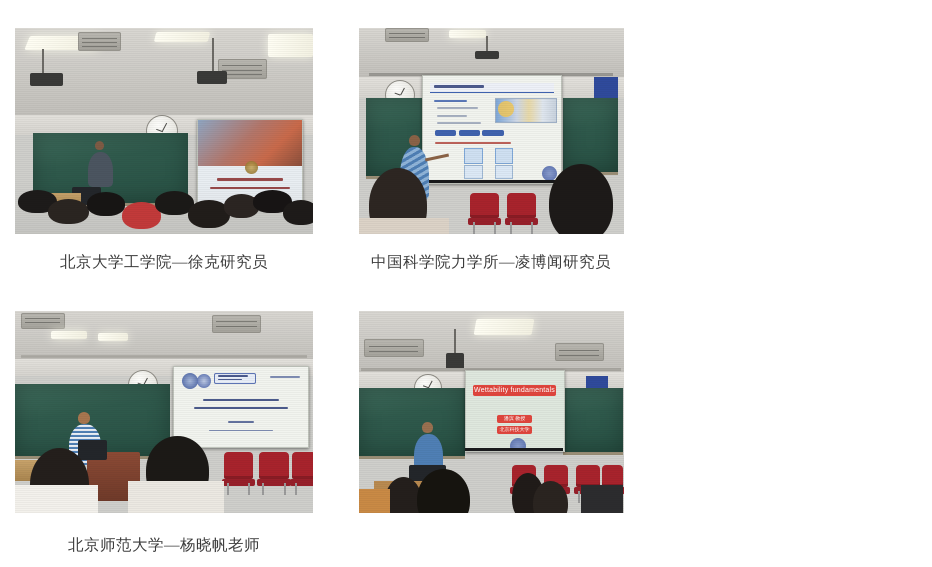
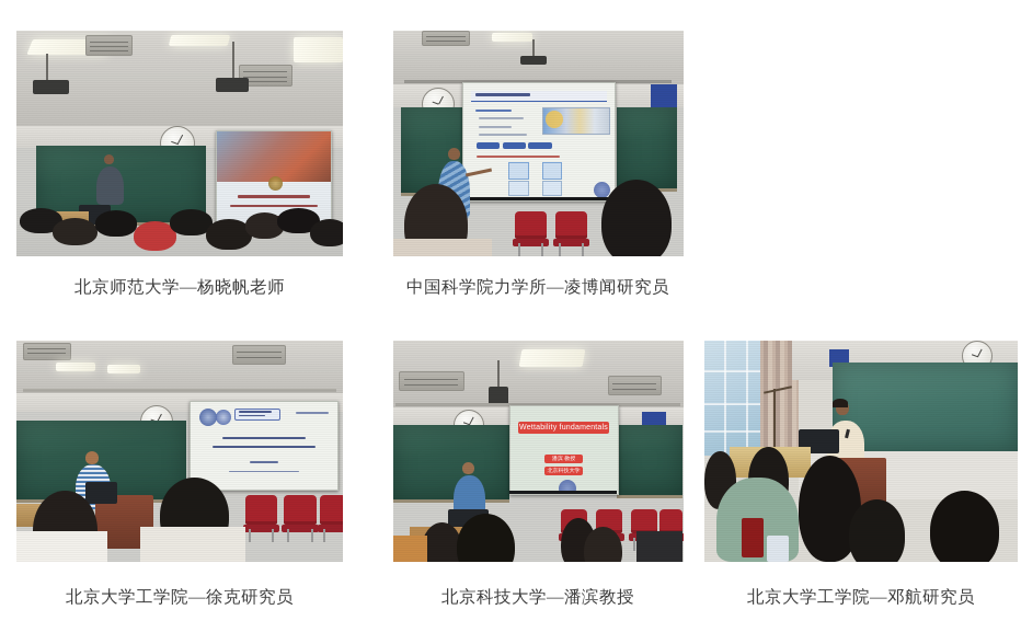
- 北京大学工学院—徐克研究员
+ 北京师范大学—杨晓帆老师
  中国科学院力学所—凌博闻研究员
- 北京师范大学—杨晓帆老师
+ 北京大学工学院—徐克研究员
+ 北京科技大学—潘滨教授
+ 北京大学工学院—邓航研究员
